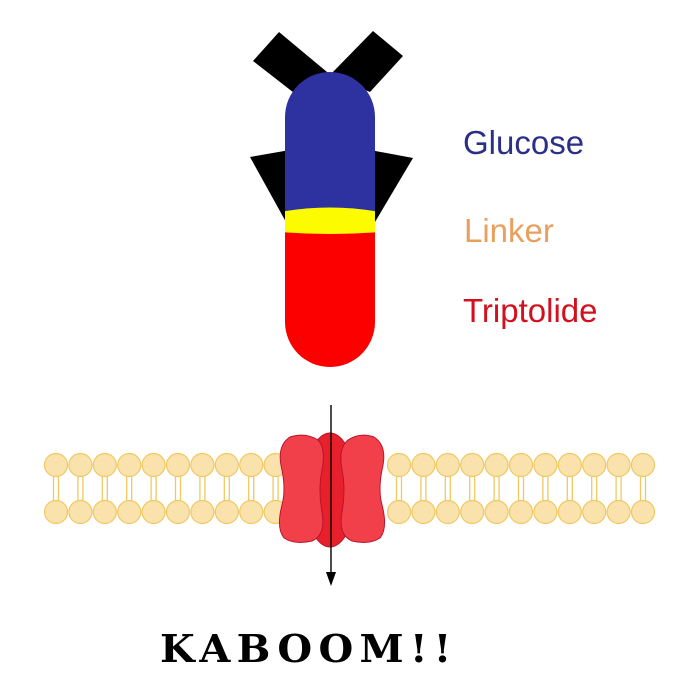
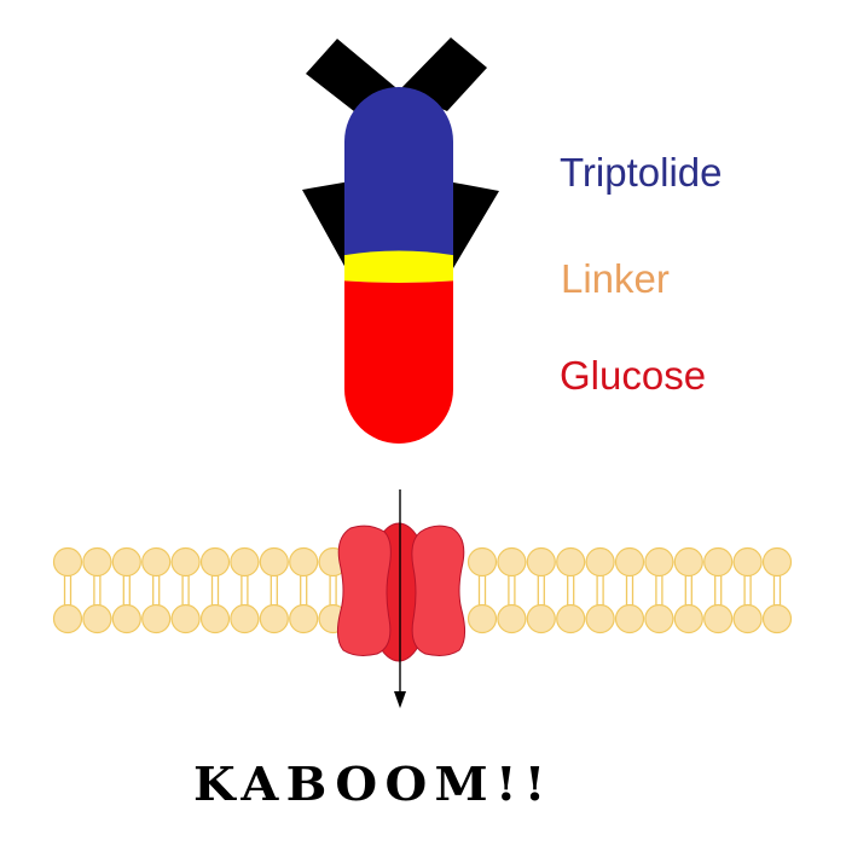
- Glucose
+ Triptolide
  Linker
- Triptolide
+ Glucose
  KABOOM!!
